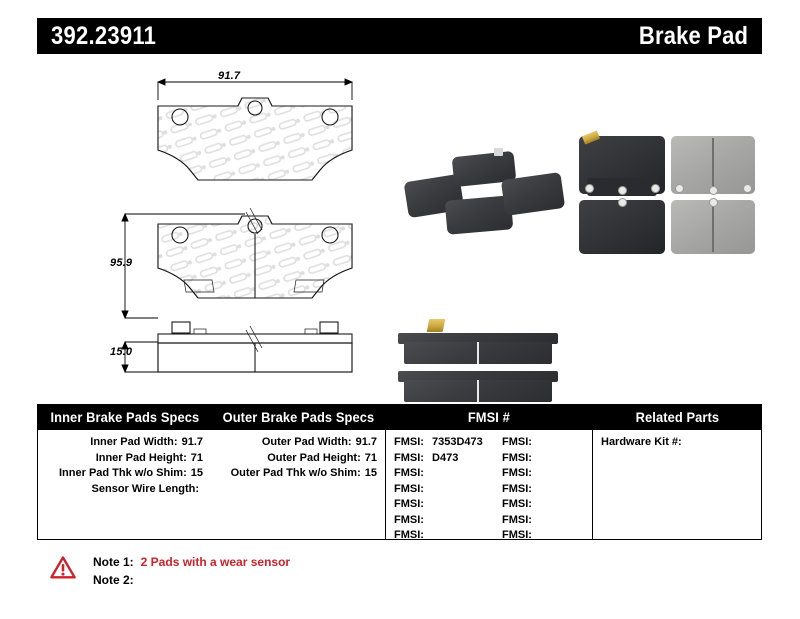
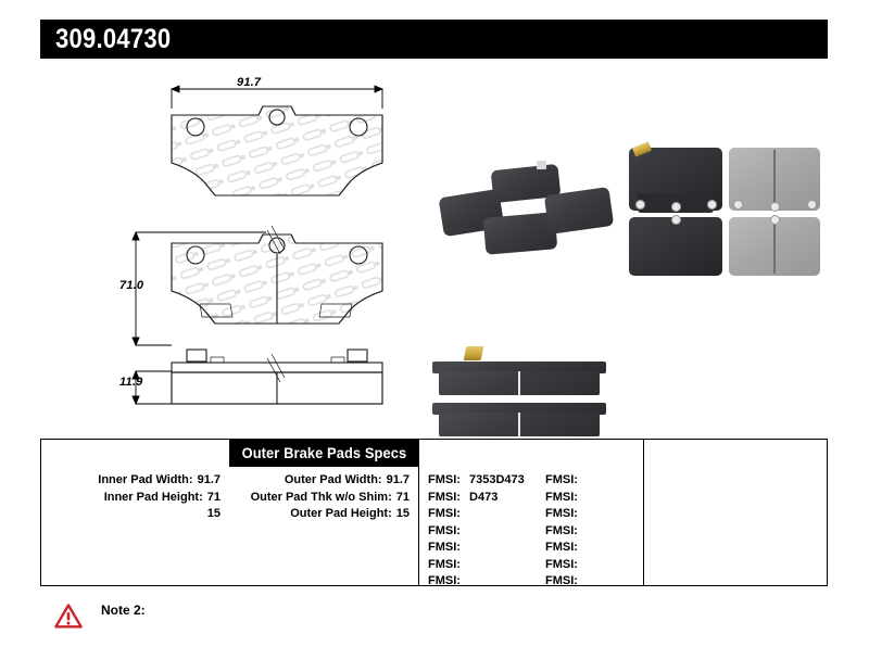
- 392.23911
+ 309.04730
- Brake Pad
  91.7
- 95.9
+ 71.0
- 15.0
+ 11.9
- Inner Brake Pads Specs
  Outer Brake Pads Specs
- FMSI #
- Related Parts
  Inner Pad Width:
  91.7
  Inner Pad Height:
  71
- Inner Pad Thk w/o Shim:
  15
- Sensor Wire Length:
  Outer Pad Width:
  91.7
- Outer Pad Height:
+ Outer Pad Thk w/o Shim:
  71
- Outer Pad Thk w/o Shim:
+ Outer Pad Height:
  15
  FMSI: 7353D473
  FMSI: D473
  FMSI:
  FMSI:
  FMSI:
  FMSI:
  FMSI:
  FMSI:
  FMSI:
  FMSI:
  FMSI:
  FMSI:
  FMSI:
  FMSI:
- Hardware Kit #:
- Note 1:
- 2 Pads with a wear sensor
  Note 2:
